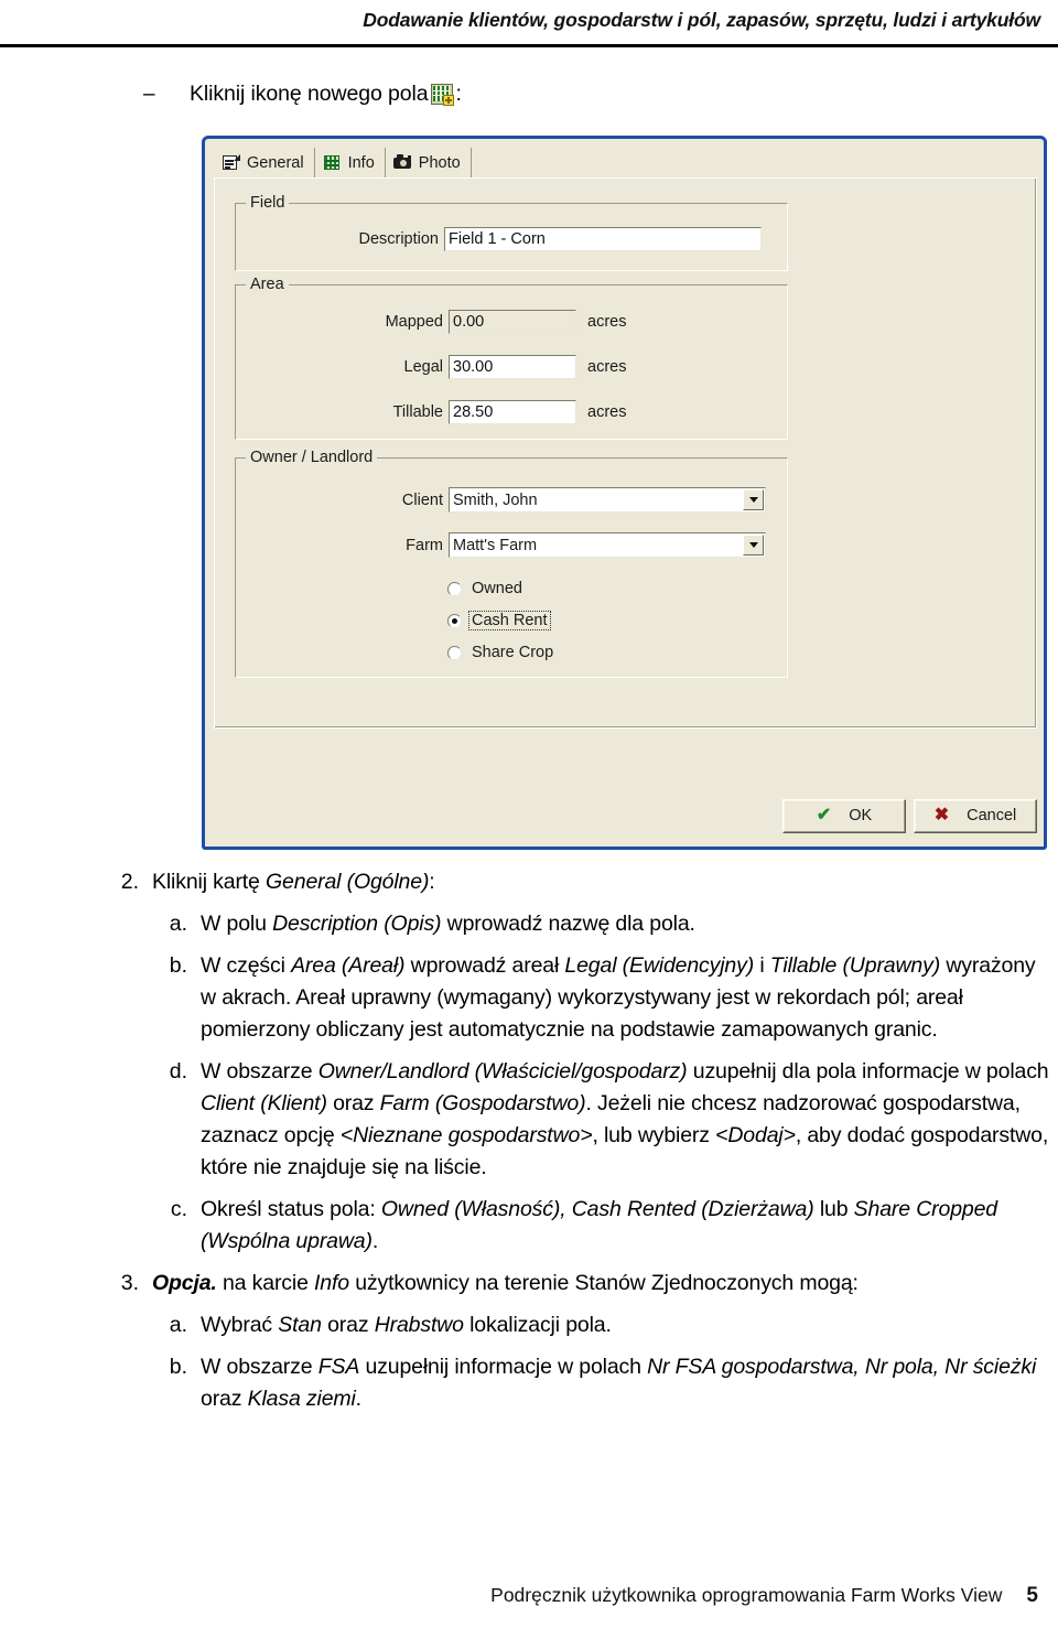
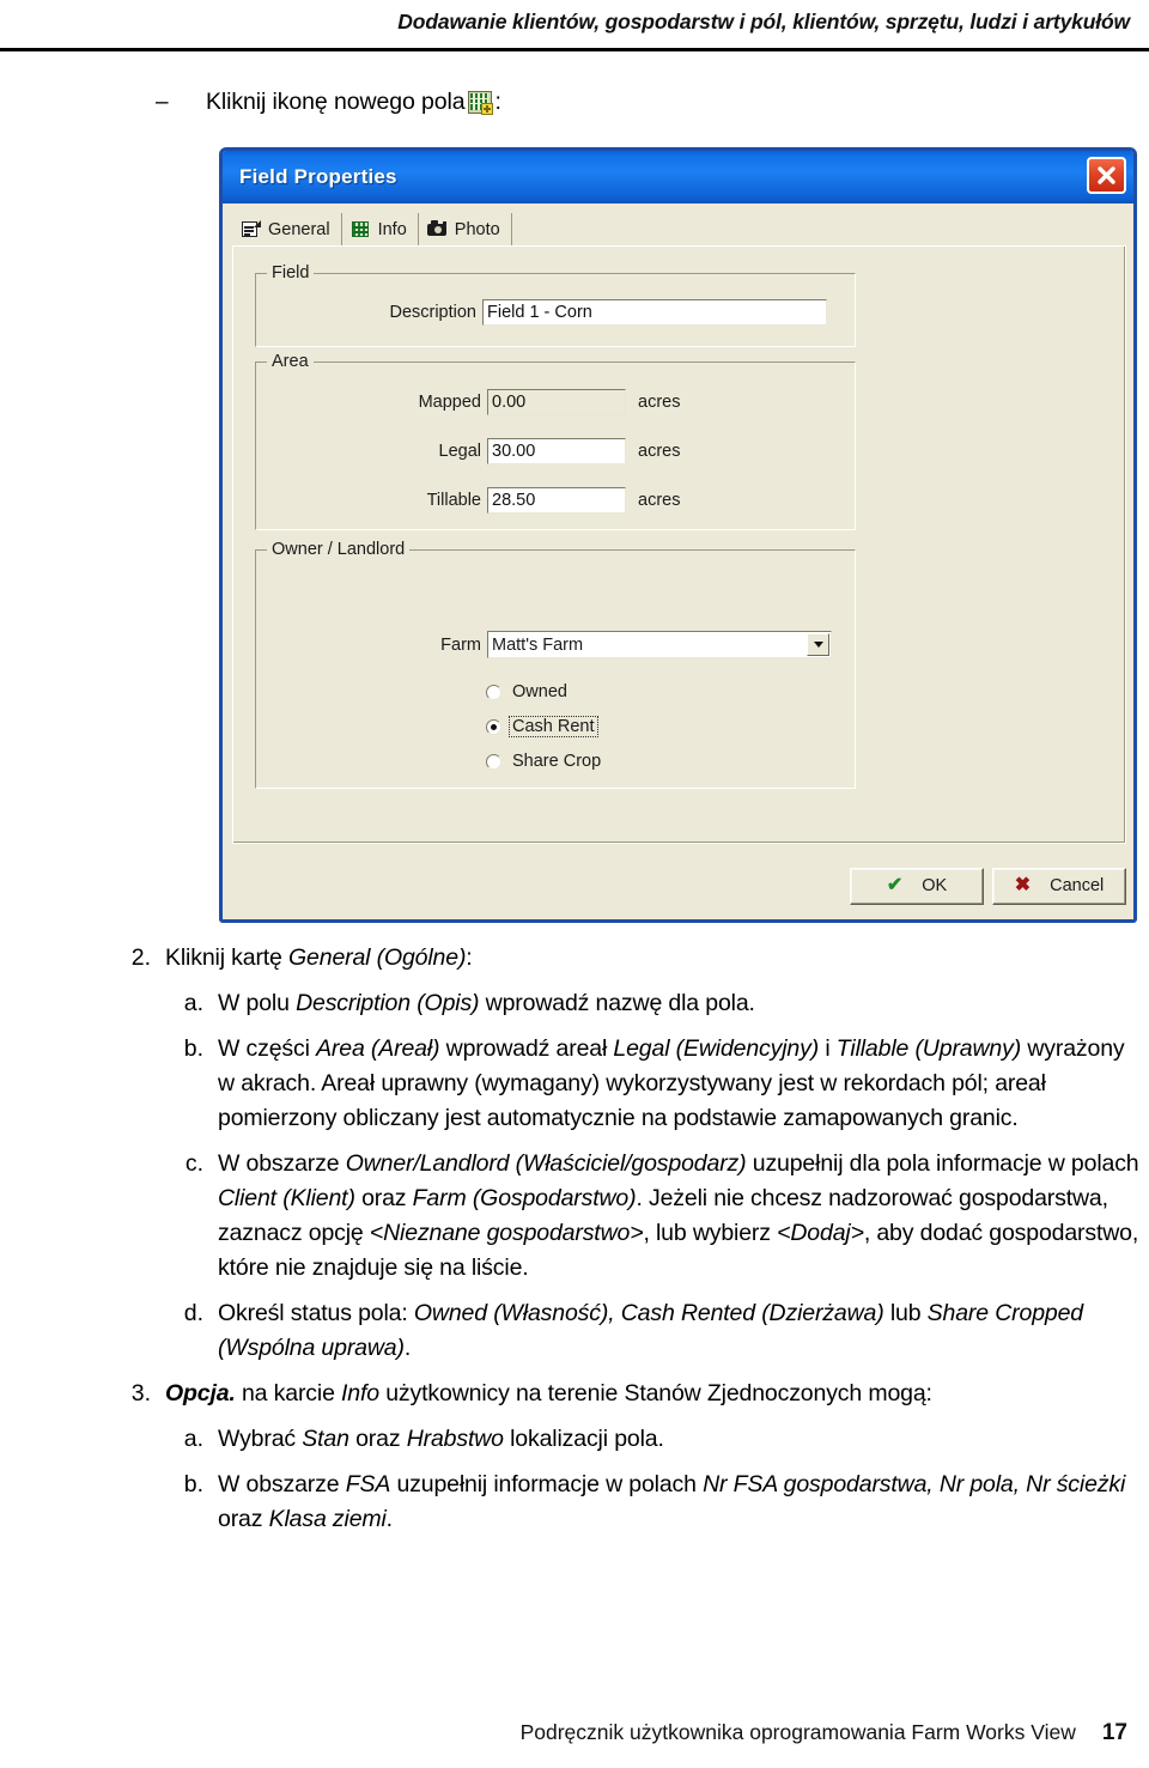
- Dodawanie klientów, gospodarstw i pól, zapasów, sprzętu, ludzi i artykułów
+ Dodawanie klientów, gospodarstw i pól, klientów, sprzętu, ludzi i artykułów
  –
  Kliknij ikonę nowego pola :
+ Field Properties
  General
  Info
  Photo
  Field
  Description
  Field 1 - Corn
  Area
  Mapped
  0.00
  acres
  Legal
  30.00
  acres
  Tillable
  28.50
  acres
  Owner / Landlord
- Client
- Smith, John
  Farm
  Matt's Farm
  Owned
  Cash Rent
  Share Crop
  ✔
  OK
  ✖
  Cancel
  2.
  Kliknij kartę General (Ogólne):
  a.
  W polu Description (Opis) wprowadź nazwę dla pola.
  b.
  W części Area (Areał) wprowadź areał Legal (Ewidencyjny) i Tillable (Uprawny) wyrażony w akrach. Areał uprawny (wymagany) wykorzystywany jest w rekordach pól; areał pomierzony obliczany jest automatycznie na podstawie zamapowanych granic.
- d.
+ c.
  W obszarze Owner/Landlord (Właściciel/gospodarz) uzupełnij dla pola informacje w polach Client (Klient) oraz Farm (Gospodarstwo). Jeżeli nie chcesz nadzorować gospodarstwa, zaznacz opcję <Nieznane gospodarstwo>, lub wybierz <Dodaj>, aby dodać gospodarstwo, które nie znajduje się na liście.
- c.
+ d.
  Określ status pola: Owned (Własność), Cash Rented (Dzierżawa) lub Share Cropped (Wspólna uprawa).
  3.
  Opcja. na karcie Info użytkownicy na terenie Stanów Zjednoczonych mogą:
  a.
  Wybrać Stan oraz Hrabstwo lokalizacji pola.
  b.
  W obszarze FSA uzupełnij informacje w polach Nr FSA gospodarstwa, Nr pola, Nr ścieżki oraz Klasa ziemi.
- Podręcznik użytkownika oprogramowania Farm Works View 5
+ Podręcznik użytkownika oprogramowania Farm Works View 17
